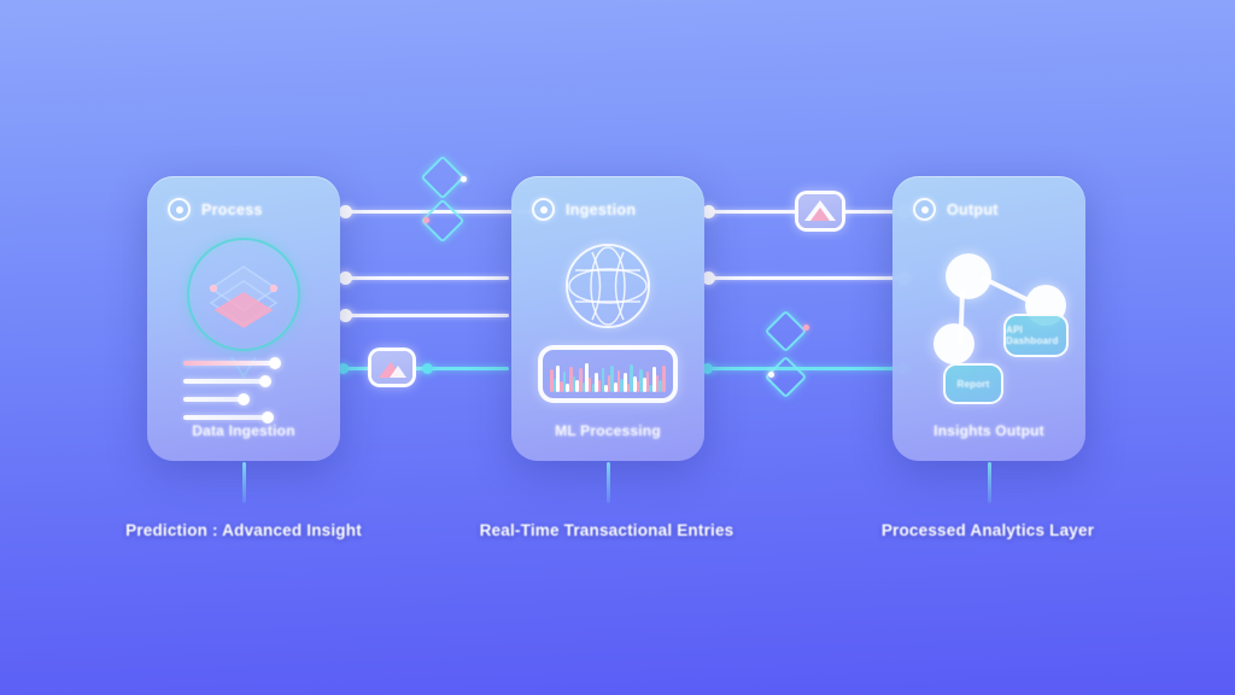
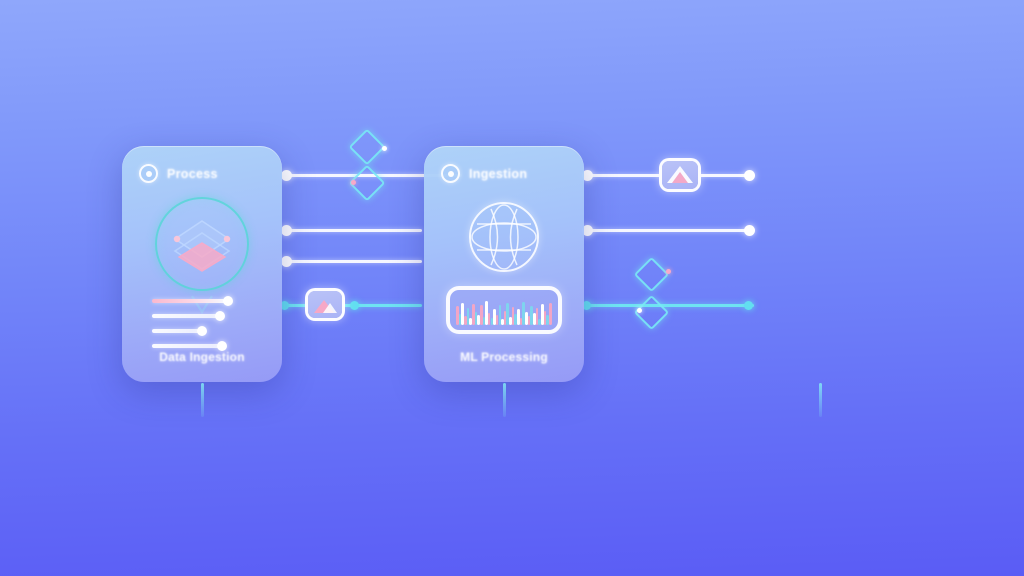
  Process
  Data Ingestion
  Ingestion
  ML Processing
- Output
- API Dashboard
- Report
- Insights Output
- Prediction : Advanced Insight
- Real-Time Transactional Entries
- Processed Analytics Layer
